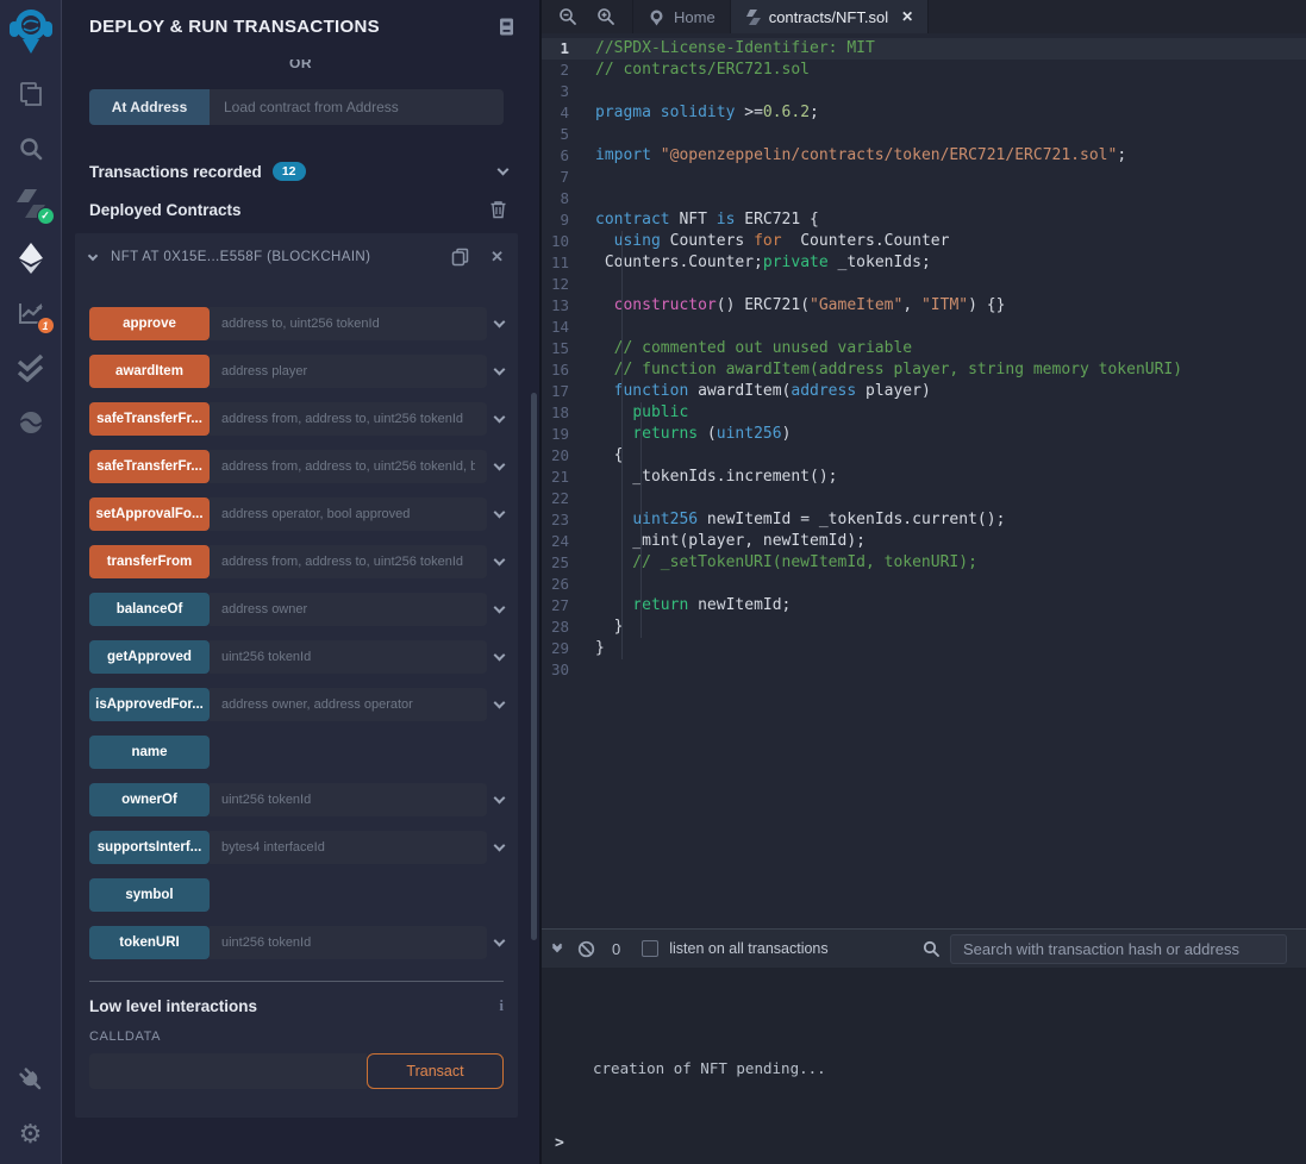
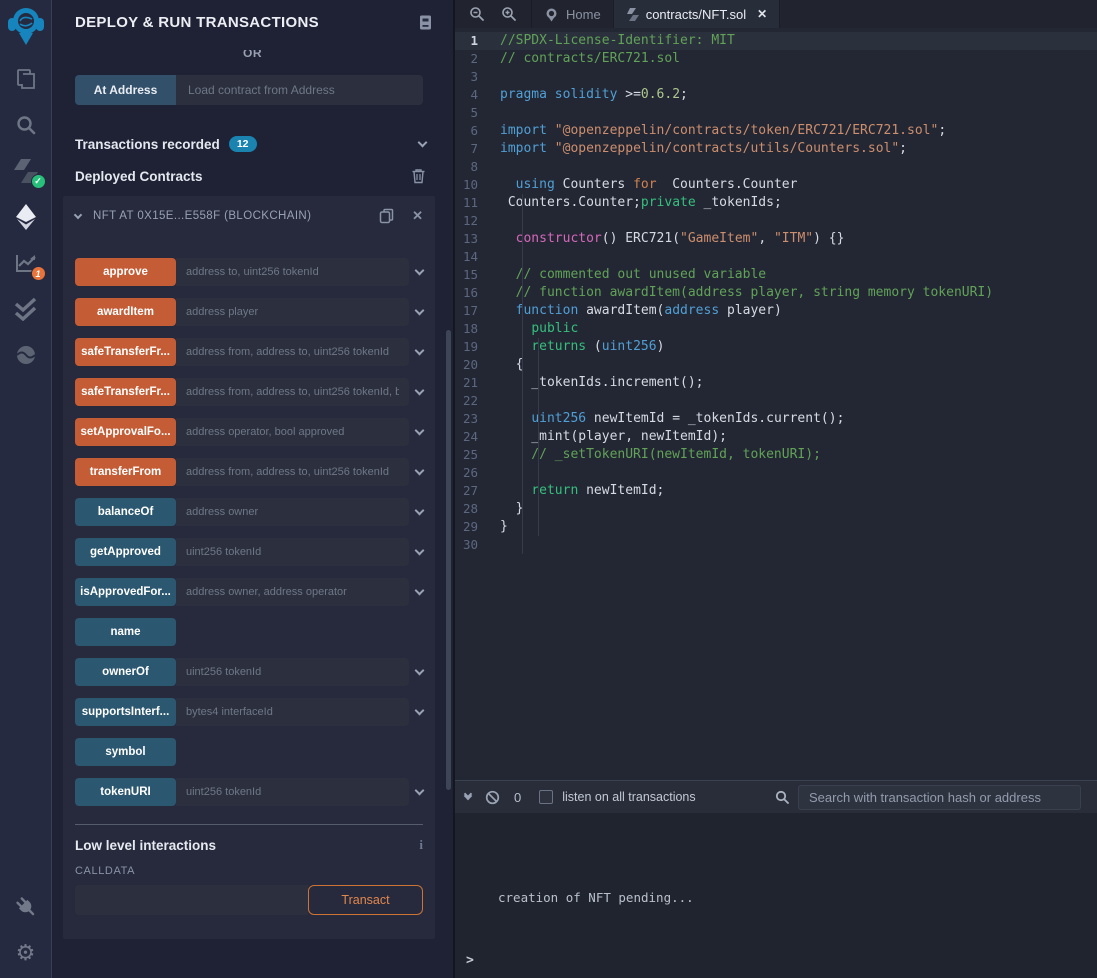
  ✓
  1
  ⚙
  DEPLOY & RUN TRANSACTIONS
  OR
  At Address
  Load contract from Address
  Transactions recorded
  12
  Deployed Contracts
  NFT AT 0X15E...E558F (BLOCKCHAIN)
  ✕
  approve
  address to, uint256 tokenId
  awardItem
  address player
  safeTransferFr...
  address from, address to, uint256 tokenId
  safeTransferFr...
  address from, address to, uint256 tokenId, b
  setApprovalFo...
  address operator, bool approved
  transferFrom
  address from, address to, uint256 tokenId
  balanceOf
  address owner
  getApproved
  uint256 tokenId
  isApprovedFor...
  address owner, address operator
  name
  ownerOf
  uint256 tokenId
  supportsInterf...
  bytes4 interfaceId
  symbol
  tokenURI
  uint256 tokenId
  Low level interactions
  i
  CALLDATA
  Transact
  Home
  contracts/NFT.sol
  ✕
  1
  //SPDX-License-Identifier: MIT
  2
  // contracts/ERC721.sol
  3
  4
  pragma solidity >=0.6.2;
  5
  6
  import "@openzeppelin/contracts/token/ERC721/ERC721.sol";
  7
+ import "@openzeppelin/contracts/utils/Counters.sol";
  8
- 9
- contract NFT is ERC721 {
  10
  using Counters for Counters.Counter
  11
  Counters.Counter;private _tokenIds;
  12
  13
  constructor() ERC721("GameItem", "ITM") {}
  14
  15
  // commented out unused variable
  16
  // function awardItem(address player, string memory tokenURI)
  17
  function awardItem(address player)
  18
  public
  19
  returns (uint256)
  20
  {
  21
  _tokenIds.increment();
  22
  23
  uint256 newItemId = _tokenIds.current();
  24
  _mint(player, newItemId);
  25
  // _setTokenURI(newItemId, tokenURI);
  26
  27
  return newItemId;
  28
  }
  29
  }
  30
  0
  listen on all transactions
  Search with transaction hash or address
  creation of NFT pending...
  >
